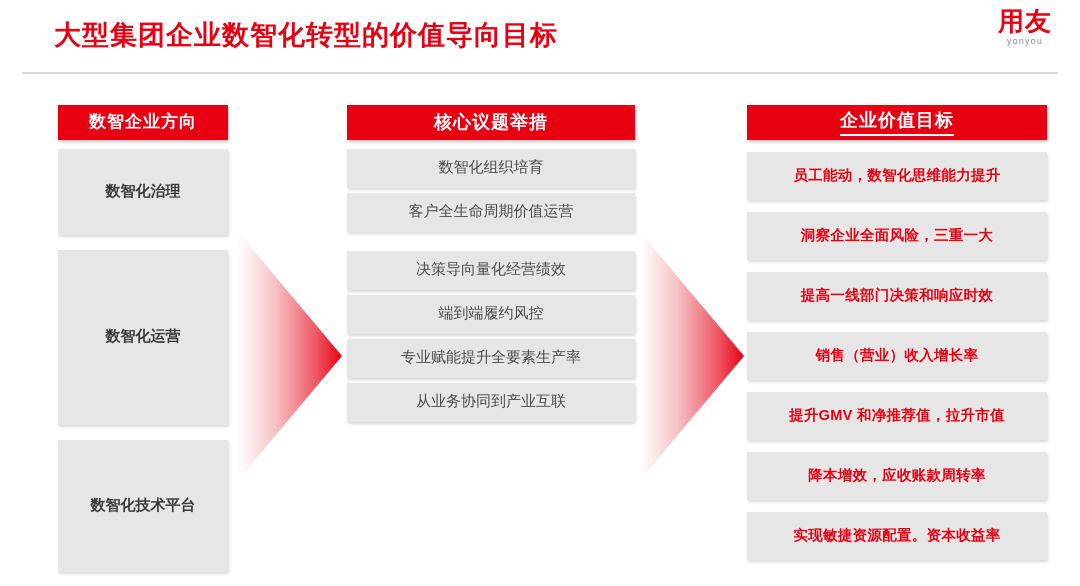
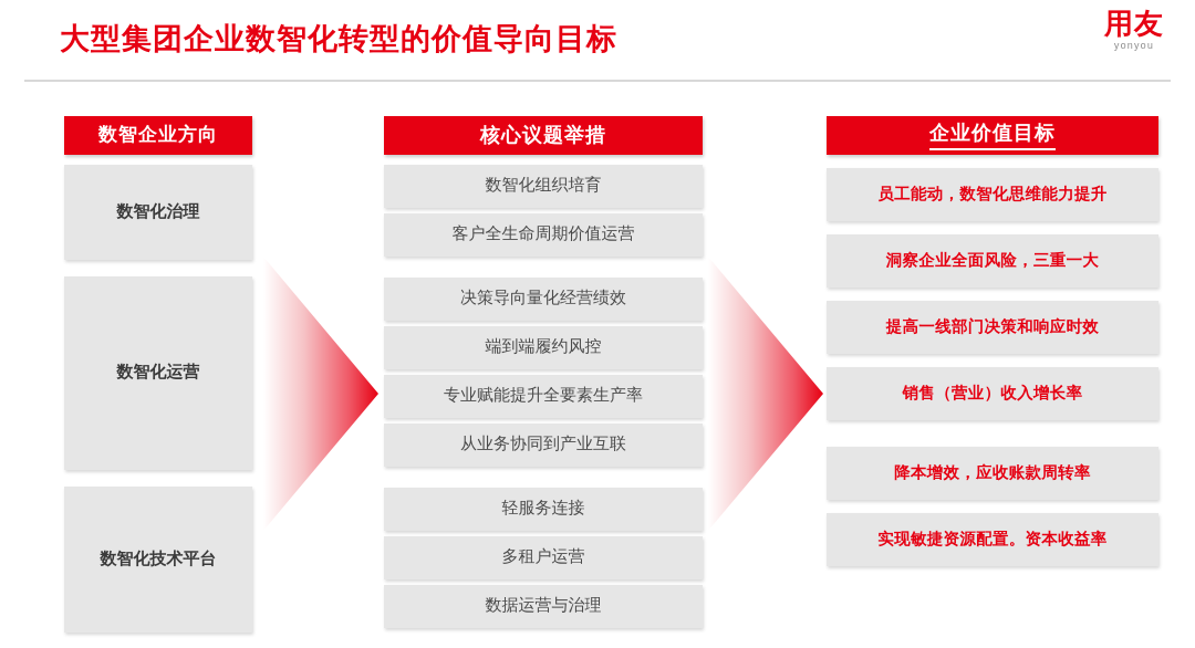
  大型集团企业数智化转型的价值导向目标
  用友
  yonyou
  数智企业方向
  数智化治理
  数智化运营
  数智化技术平台
  核心议题举措
  数智化组织培育
  客户全生命周期价值运营
  决策导向量化经营绩效
  端到端履约风控
  专业赋能提升全要素生产率
  从业务协同到产业互联
+ 轻服务连接
+ 多租户运营
+ 数据运营与治理
  企业价值目标
  员工能动，数智化思维能力提升
  洞察企业全面风险，三重一大
  提高一线部门决策和响应时效
  销售（营业）收入增长率
- 提升GMV 和净推荐值，拉升市值
  降本增效，应收账款周转率
  实现敏捷资源配置。资本收益率
